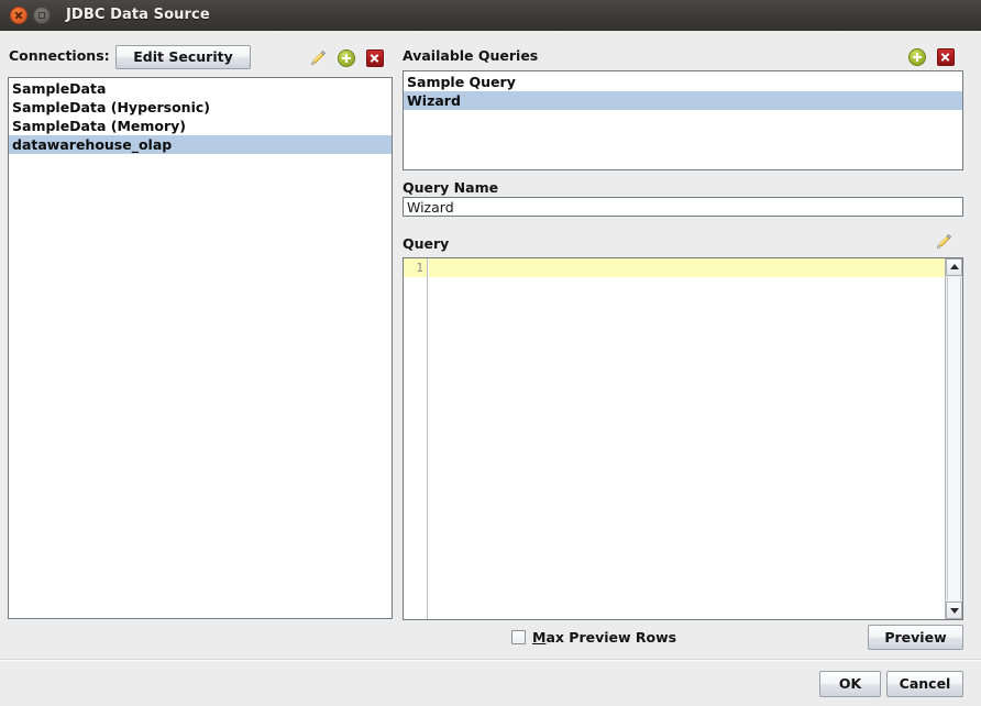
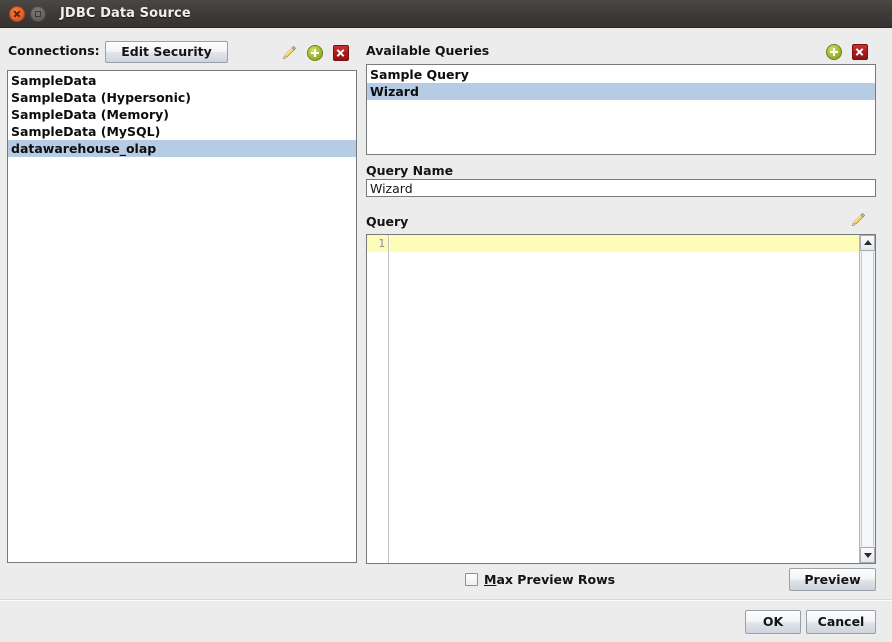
  JDBC Data Source
  Connections:
  Edit Security
  SampleData
  SampleData (Hypersonic)
  SampleData (Memory)
+ SampleData (MySQL)
  datawarehouse_olap
  Available Queries
  Sample Query
  Wizard
  Query Name
  Wizard
  Query
  1
  Max Preview Rows
  Preview
  OK
  Cancel
